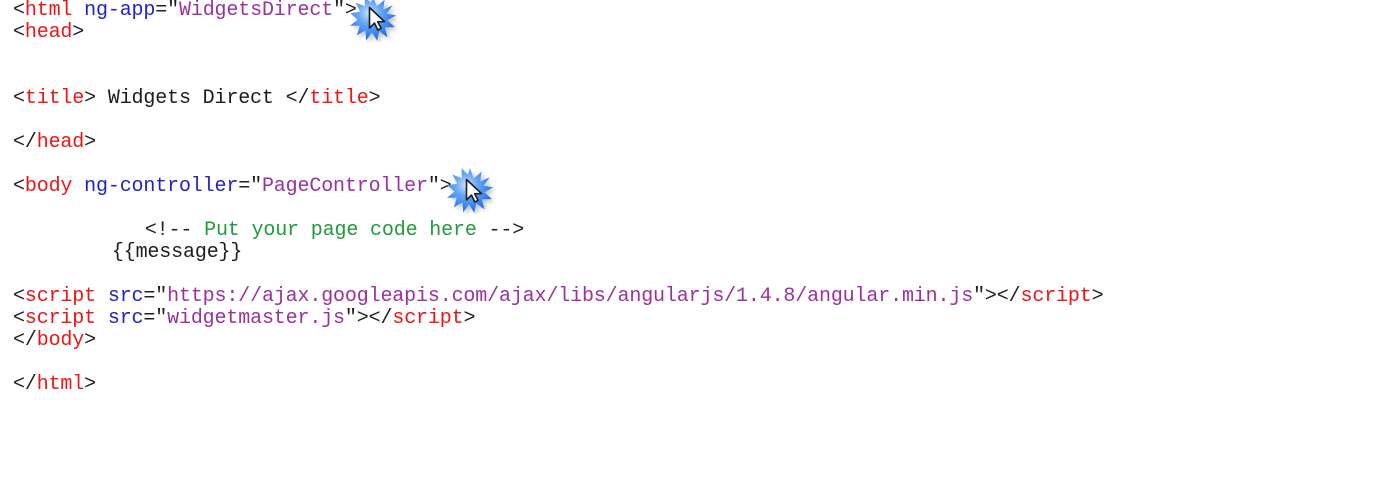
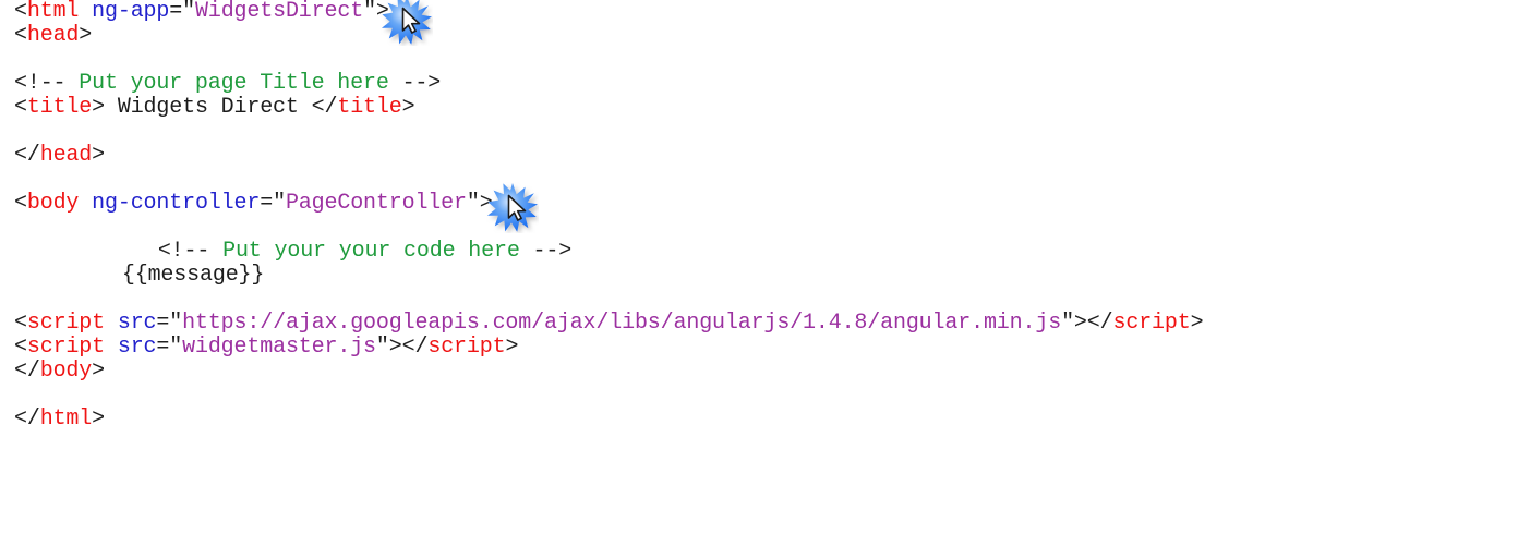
  <html ng-app="WidgetsDirect">
  <head>
+ <!-- Put your page Title here -->
  <title> Widgets Direct </title>
  </head>
  <body ng-controller="PageController">
- <!-- Put your page code here -->
+ <!-- Put your your code here -->
  {{message}}
  <script src="https://ajax.googleapis.com/ajax/libs/angularjs/1.4.8/angular.min.js"></script>
  <script src="widgetmaster.js"></script>
  </body>
  </html>
